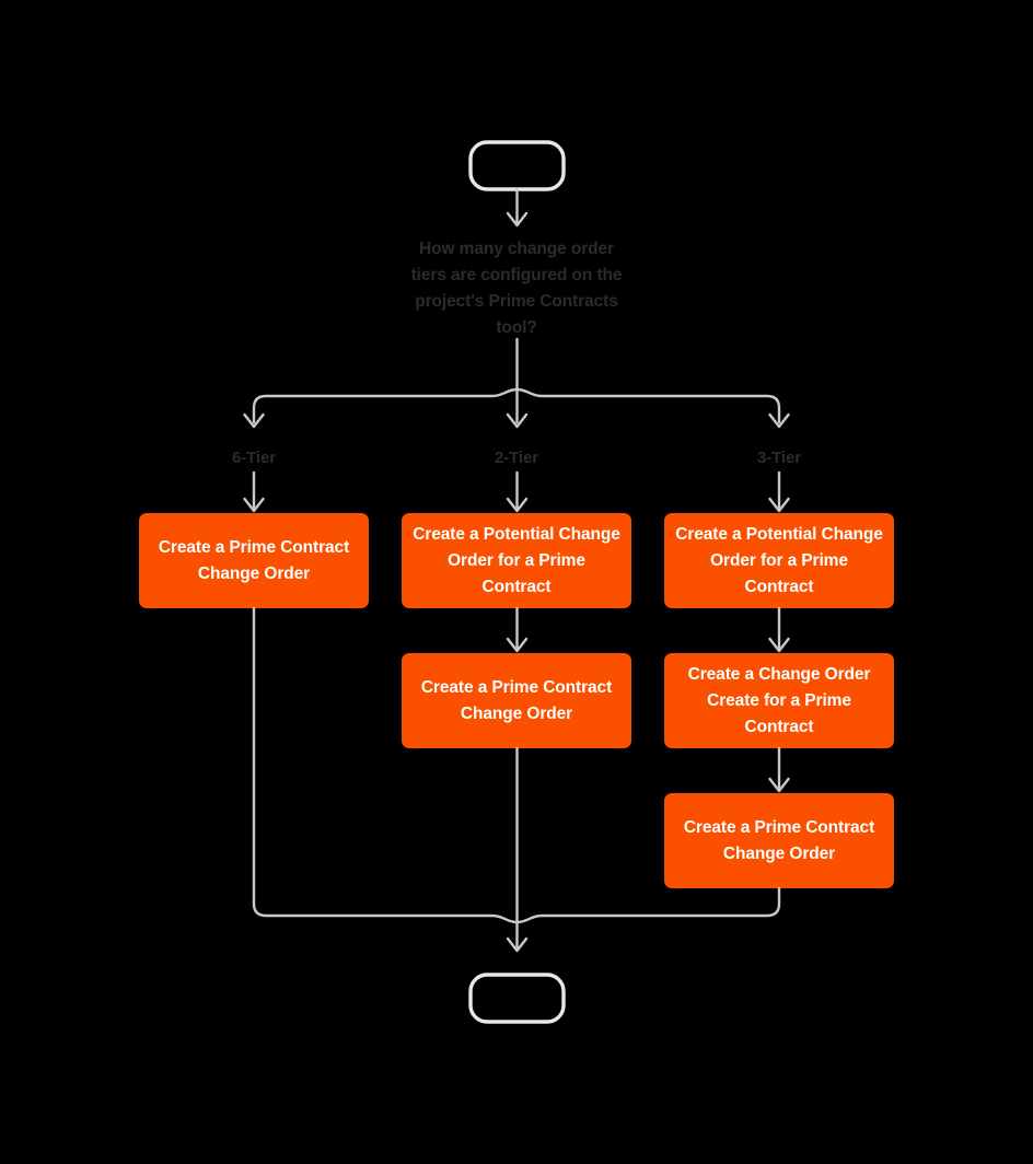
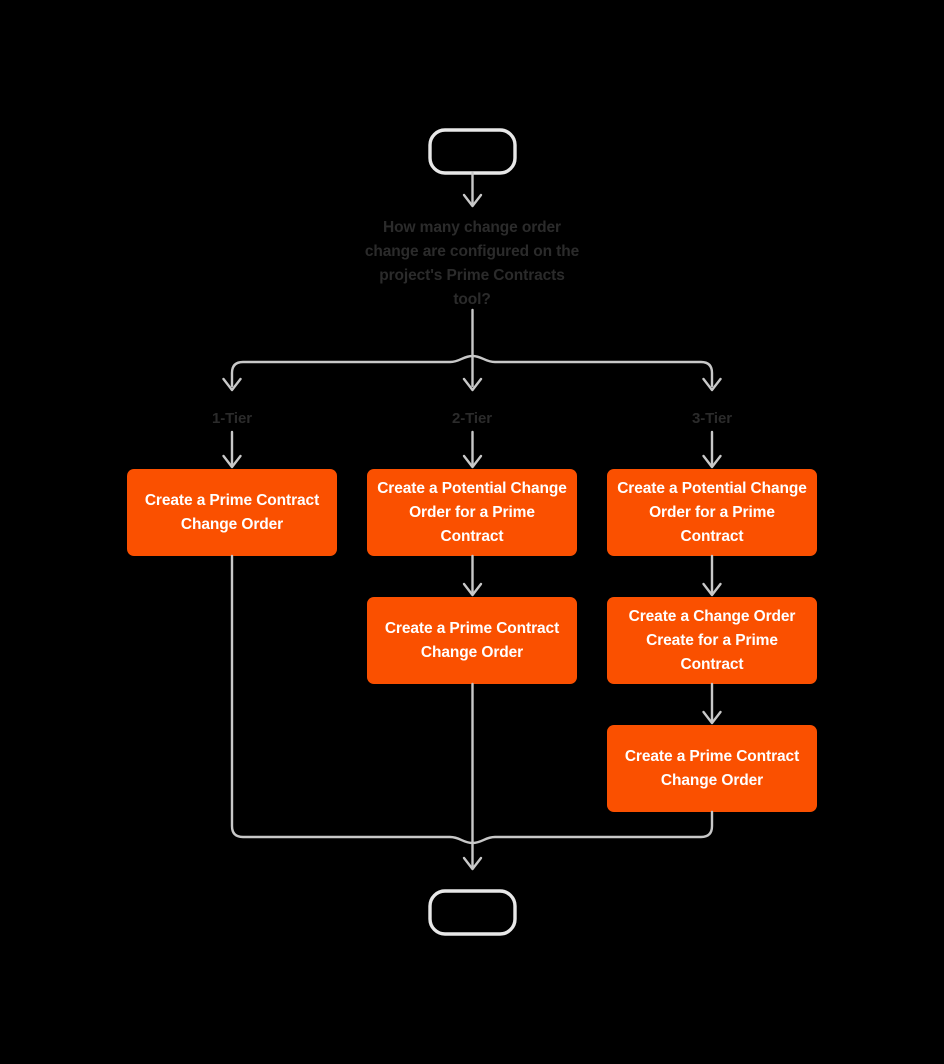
  How many change order
- tiers are configured on the
+ change are configured on the
  project's Prime Contracts
  tool?
- 6-Tier
+ 1-Tier
  2-Tier
  3-Tier
  Create a Prime Contract Change Order
  Create a Potential Change Order for a Prime Contract
  Create a Prime Contract Change Order
  Create a Potential Change Order for a Prime Contract
  Create a Change Order Create for a Prime Contract
  Create a Prime Contract Change Order
